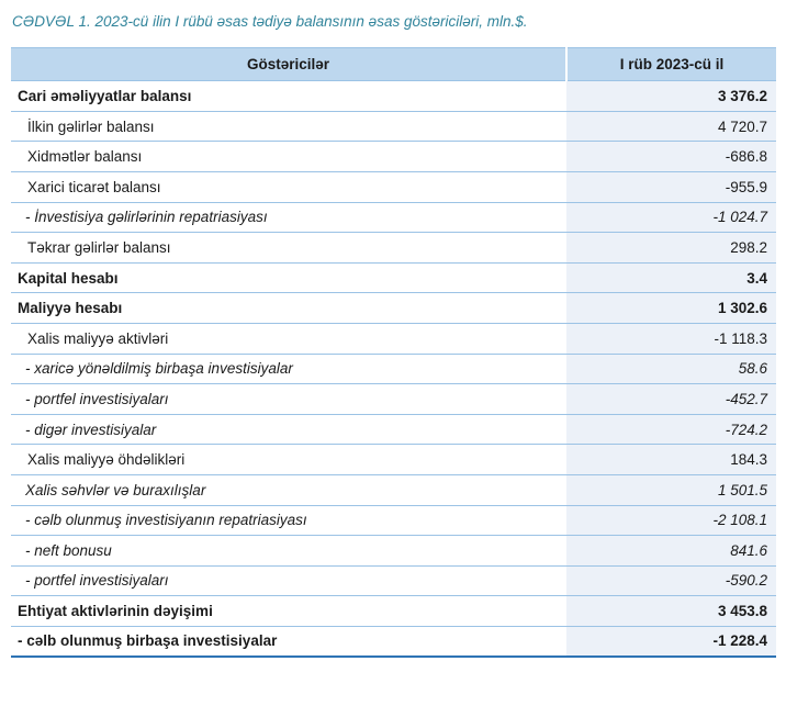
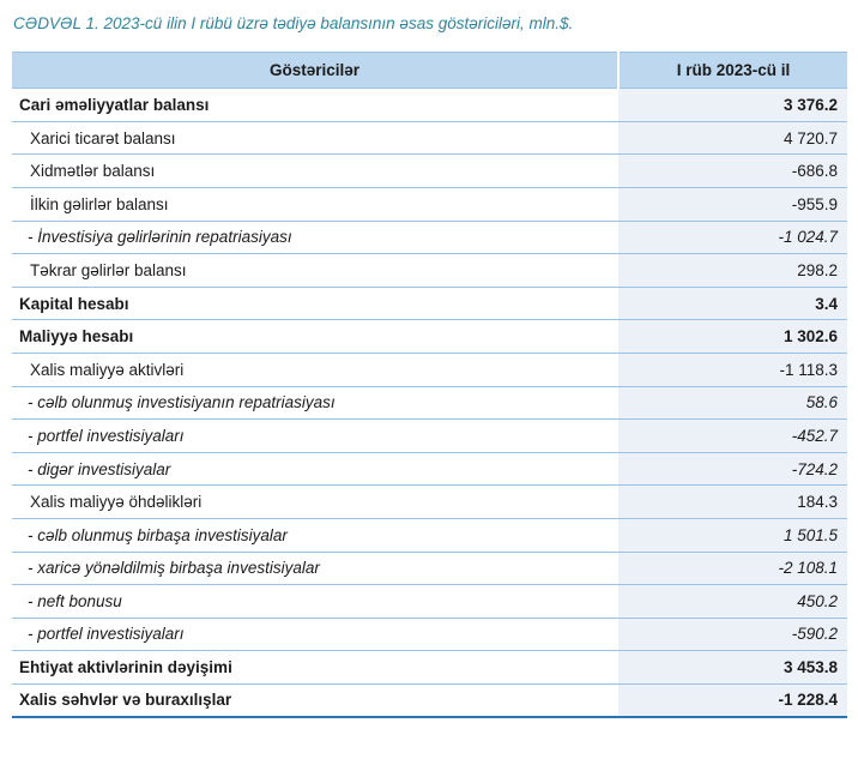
- CƏDVƏL 1. 2023-cü ilin I rübü əsas tədiyə balansının əsas göstəriciləri, mln.$.
+ CƏDVƏL 1. 2023-cü ilin I rübü üzrə tədiyə balansının əsas göstəriciləri, mln.$.
  Göstəricilər	I rüb 2023-cü il
  Cari əməliyyatlar balansı	3 376.2
- İlkin gəlirlər balansı	4 720.7
+ Xarici ticarət balansı	4 720.7
  Xidmətlər balansı	-686.8
- Xarici ticarət balansı	-955.9
+ İlkin gəlirlər balansı	-955.9
  - İnvestisiya gəlirlərinin repatriasiyası	-1 024.7
  Təkrar gəlirlər balansı	298.2
  Kapital hesabı	3.4
  Maliyyə hesabı	1 302.6
  Xalis maliyyə aktivləri	-1 118.3
- - xaricə yönəldilmiş birbaşa investisiyalar	58.6
+ - cəlb olunmuş investisiyanın repatriasiyası	58.6
  - portfel investisiyaları	-452.7
  - digər investisiyalar	-724.2
  Xalis maliyyə öhdəlikləri	184.3
- Xalis səhvlər və buraxılışlar	1 501.5
+ - cəlb olunmuş birbaşa investisiyalar	1 501.5
- - cəlb olunmuş investisiyanın repatriasiyası	-2 108.1
+ - xaricə yönəldilmiş birbaşa investisiyalar	-2 108.1
- - neft bonusu	841.6
+ - neft bonusu	450.2
  - portfel investisiyaları	-590.2
  Ehtiyat aktivlərinin dəyişimi	3 453.8
- - cəlb olunmuş birbaşa investisiyalar	-1 228.4
+ Xalis səhvlər və buraxılışlar	-1 228.4
